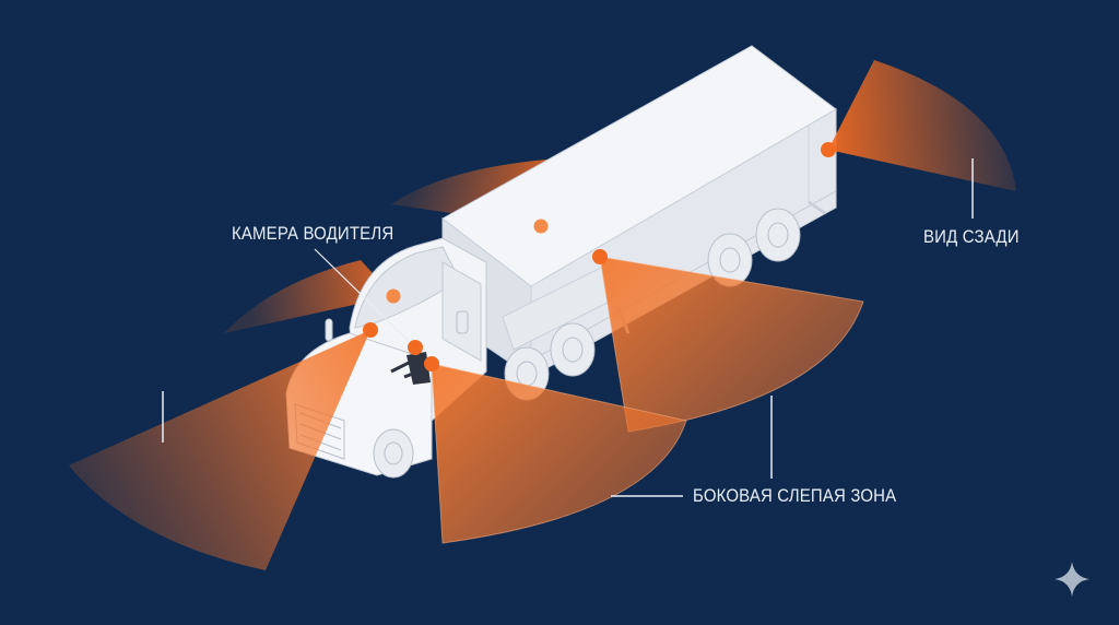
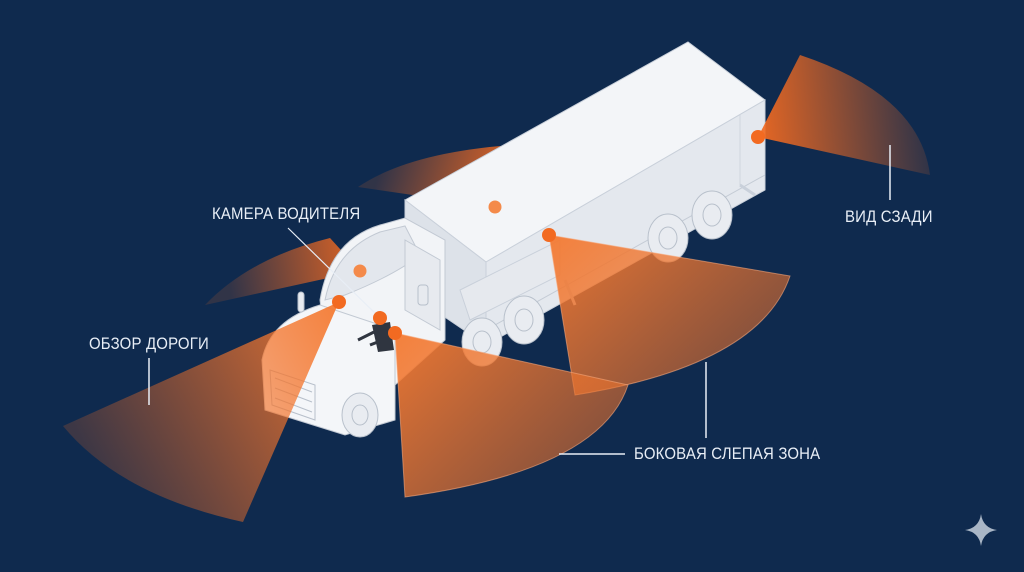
  КАМЕРА ВОДИТЕЛЯ
+ ОБЗОР ДОРОГИ
  ВИД СЗАДИ
  БОКОВАЯ СЛЕПАЯ ЗОНА
